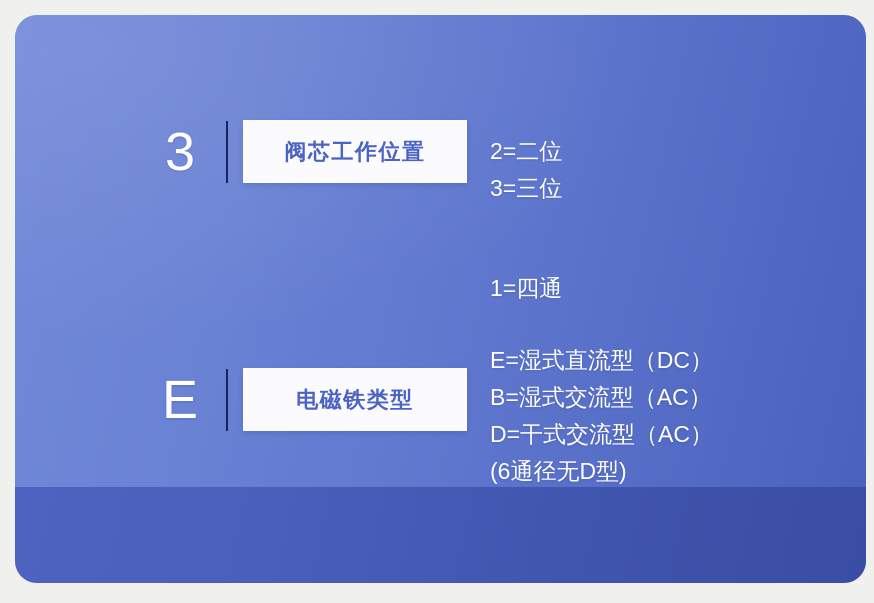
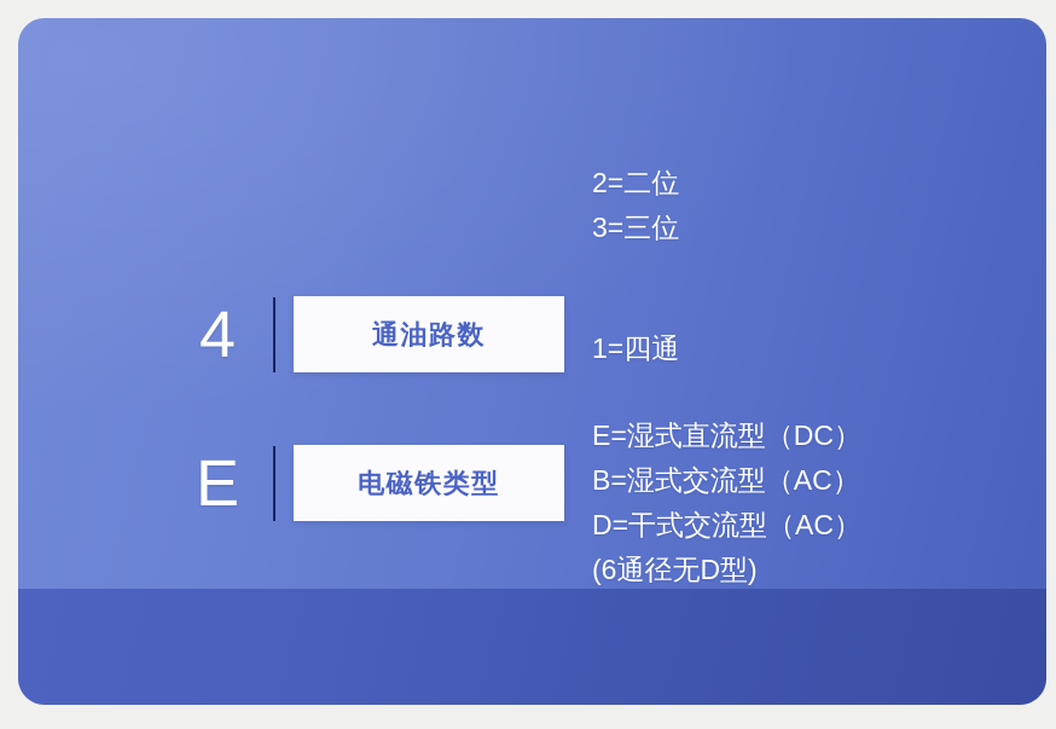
- 3
- 阀芯工作位置
  2=二位
  3=三位
+ 4
+ 通油路数
  1=四通
  E
  电磁铁类型
  E=湿式直流型（DC）
  B=湿式交流型（AC）
  D=干式交流型（AC）
  (6通径无D型)
